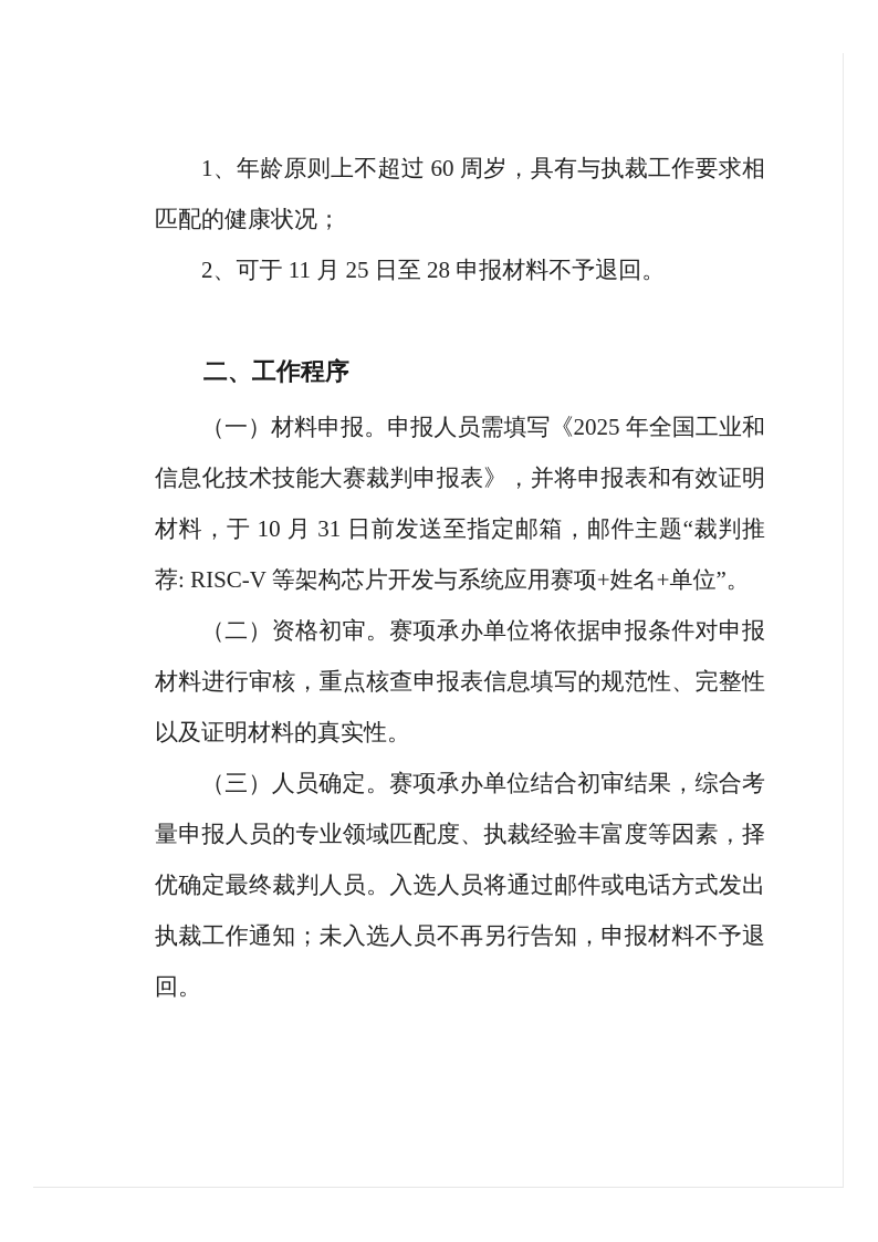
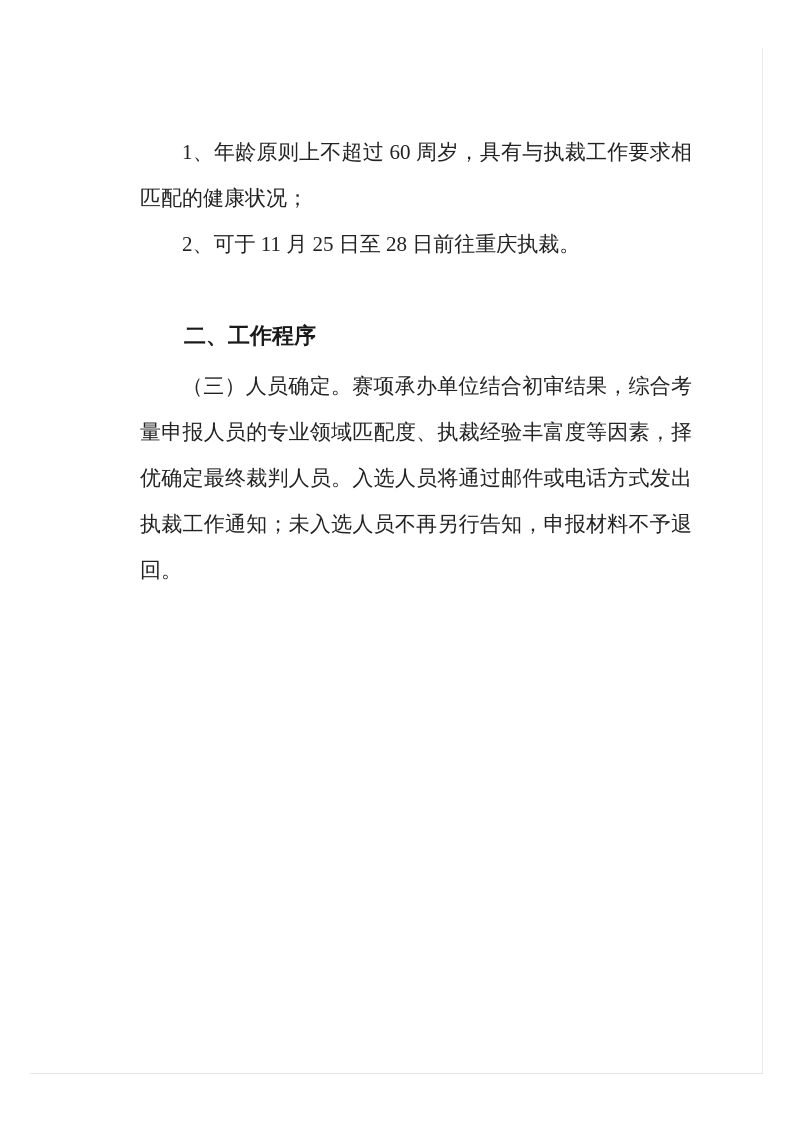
  1、年龄原则上不超过 60 周岁，具有与执裁工作要求相匹配的健康状况；
- 2、可于 11 月 25 日至 28 申报材料不予退回。
+ 2、可于 11 月 25 日至 28 日前往重庆执裁。
  二、工作程序
- （一）材料申报。申报人员需填写《2025 年全国工业和信息化技术技能大赛裁判申报表》，并将申报表和有效证明材料，于 10 月 31 日前发送至指定邮箱，邮件主题“裁判推荐: RISC-V 等架构芯片开发与系统应用赛项+姓名+单位”。
- （二）资格初审。赛项承办单位将依据申报条件对申报材料进行审核，重点核查申报表信息填写的规范性、完整性以及证明材料的真实性。
  （三）人员确定。赛项承办单位结合初审结果，综合考量申报人员的专业领域匹配度、执裁经验丰富度等因素，择优确定最终裁判人员。入选人员将通过邮件或电话方式发出执裁工作通知；未入选人员不再另行告知，申报材料不予退回。
